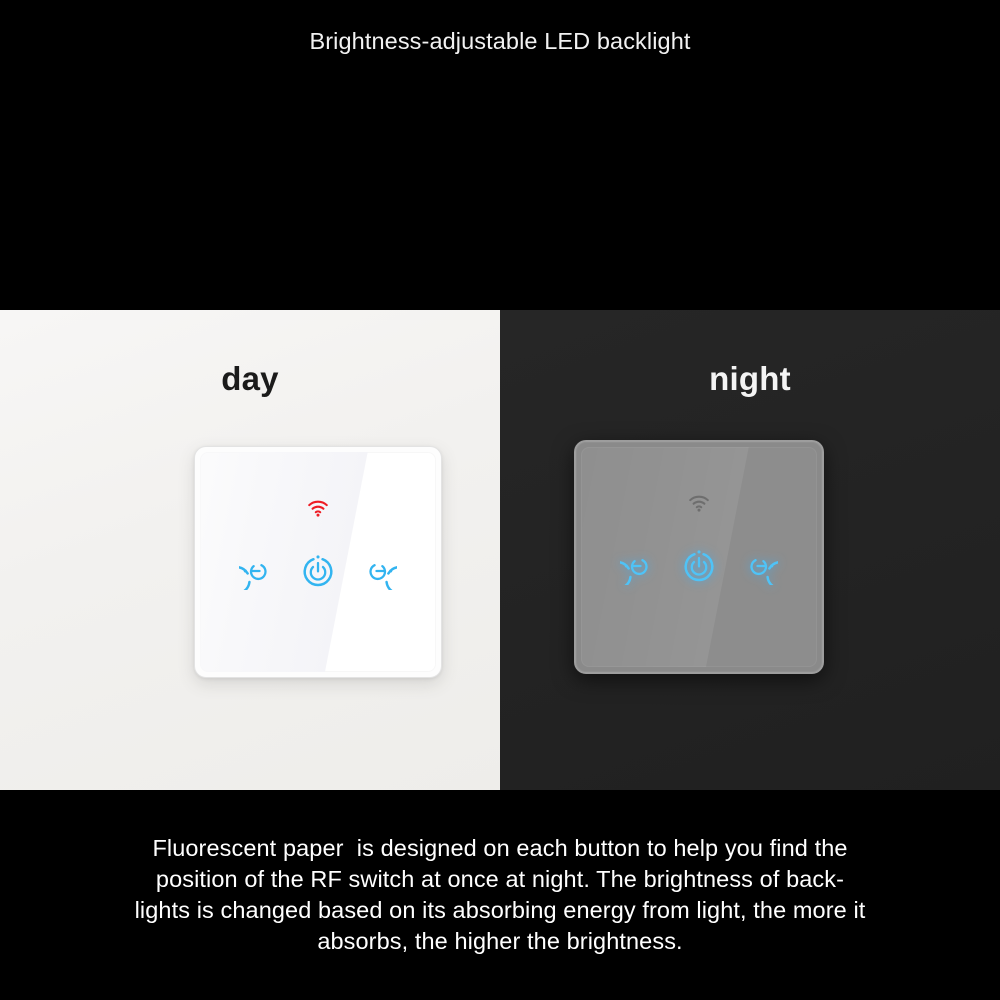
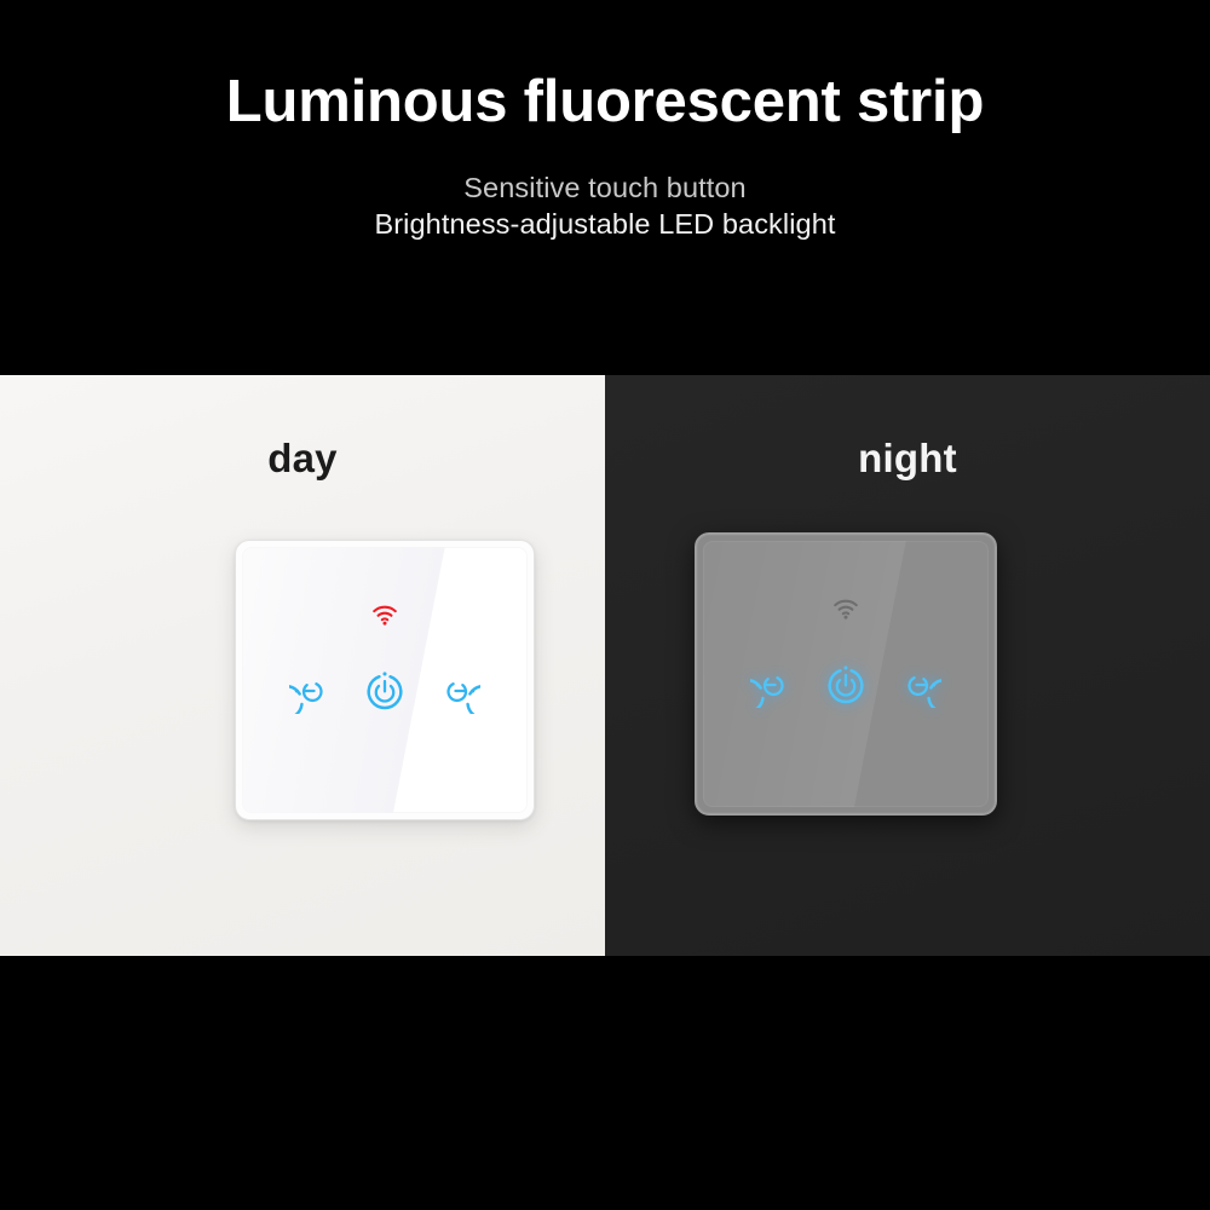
+ Luminous fluorescent strip
+ Sensitive touch button
  Brightness-adjustable LED backlight
  day
  night
- Fluorescent paper is designed on each button to help you find the position of the RF switch at once at night. The brightness of back-lights is changed based on its absorbing energy from light, the more it absorbs, the higher the brightness.
